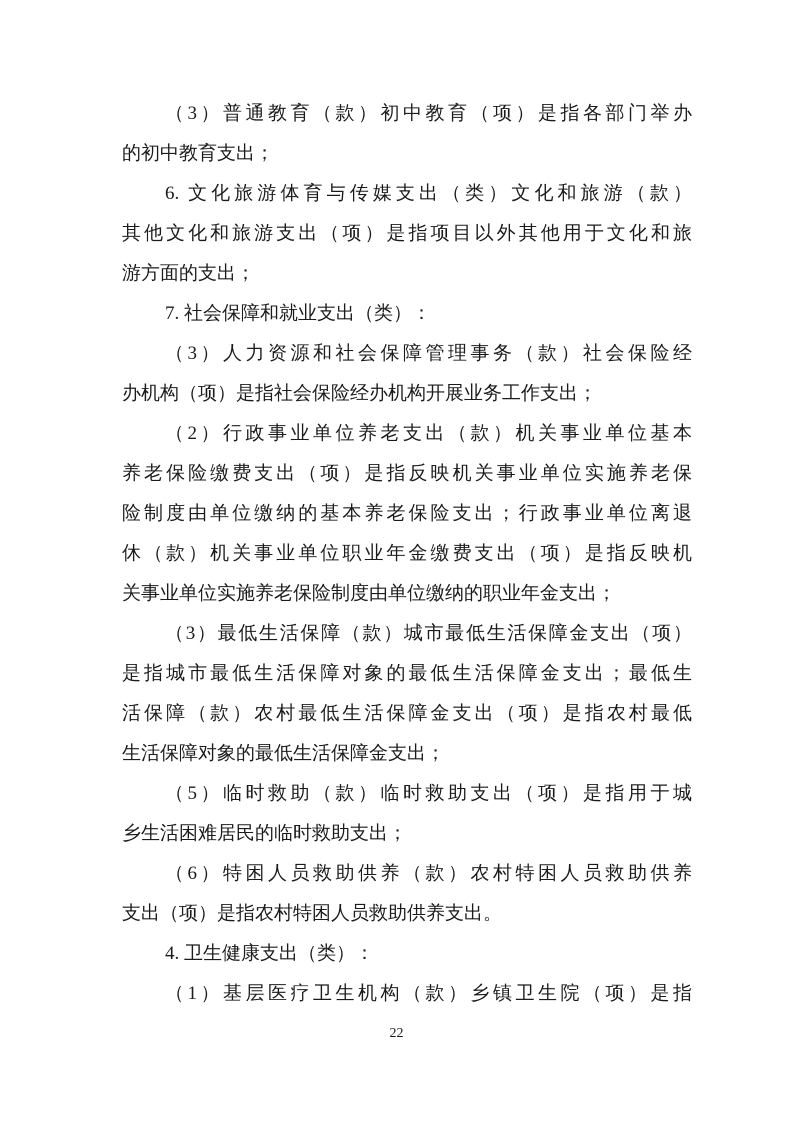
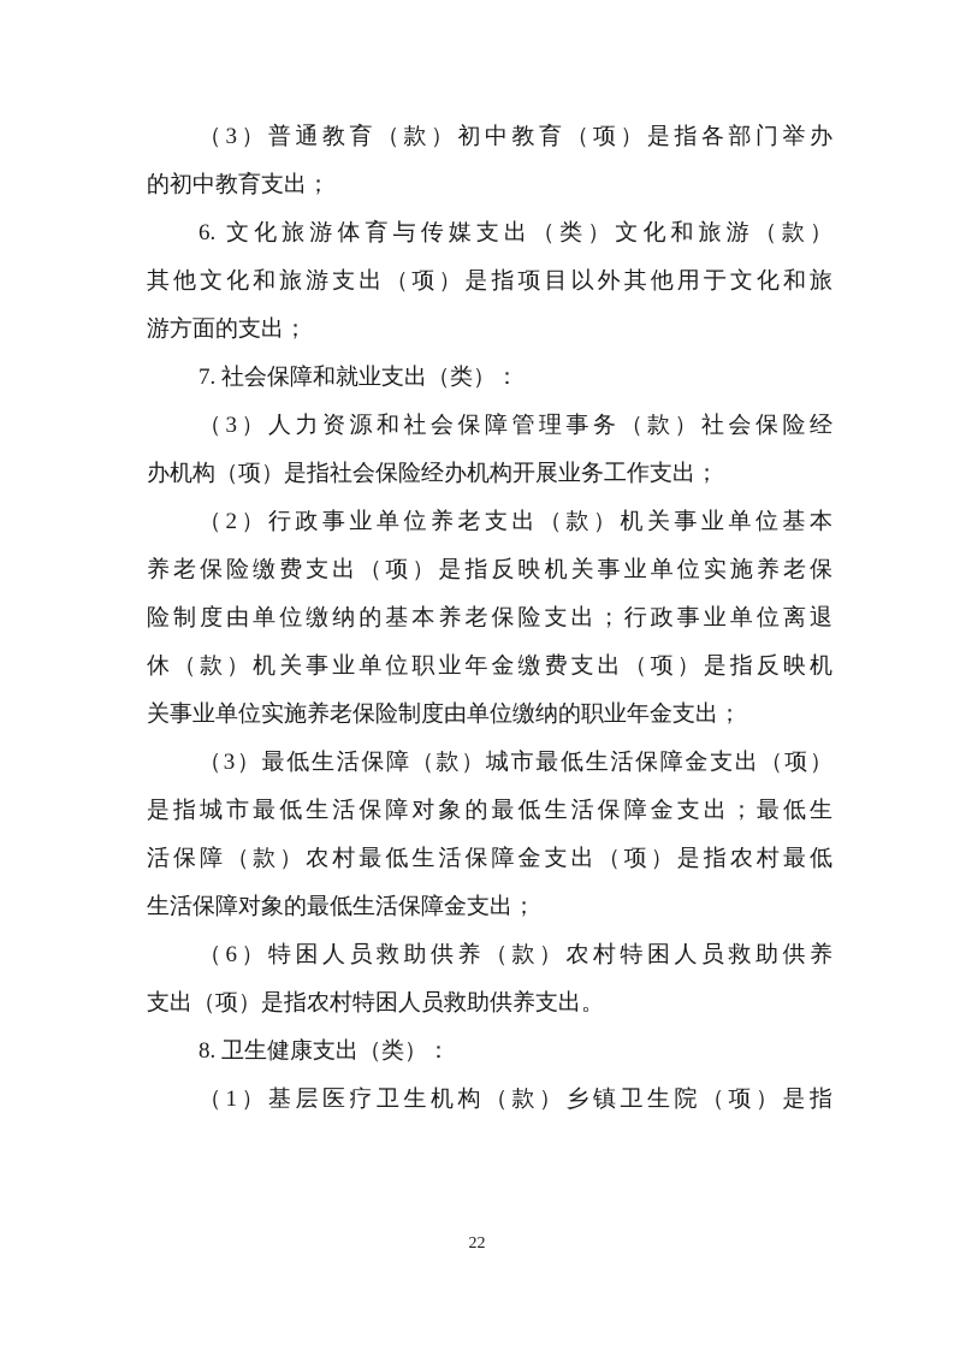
  （3）普通教育（款）初中教育（项）是指各部门举办
  的初中教育支出；
  6. 文化旅游体育与传媒支出（类）文化和旅游（款）
  其他文化和旅游支出（项）是指项目以外其他用于文化和旅
  游方面的支出；
  7. 社会保障和就业支出（类）：
  （3）人力资源和社会保障管理事务（款）社会保险经
  办机构（项）是指社会保险经办机构开展业务工作支出；
  （2）行政事业单位养老支出（款）机关事业单位基本
  养老保险缴费支出（项）是指反映机关事业单位实施养老保
  险制度由单位缴纳的基本养老保险支出；行政事业单位离退
  休（款）机关事业单位职业年金缴费支出（项）是指反映机
  关事业单位实施养老保险制度由单位缴纳的职业年金支出；
  （3）最低生活保障（款）城市最低生活保障金支出（项）
  是指城市最低生活保障对象的最低生活保障金支出；最低生
  活保障（款）农村最低生活保障金支出（项）是指农村最低
  生活保障对象的最低生活保障金支出；
- （5）临时救助（款）临时救助支出（项）是指用于城
- 乡生活困难居民的临时救助支出；
  （6）特困人员救助供养（款）农村特困人员救助供养
  支出（项）是指农村特困人员救助供养支出。
- 4. 卫生健康支出（类）：
+ 8. 卫生健康支出（类）：
  （1）基层医疗卫生机构（款）乡镇卫生院（项）是指
  22
